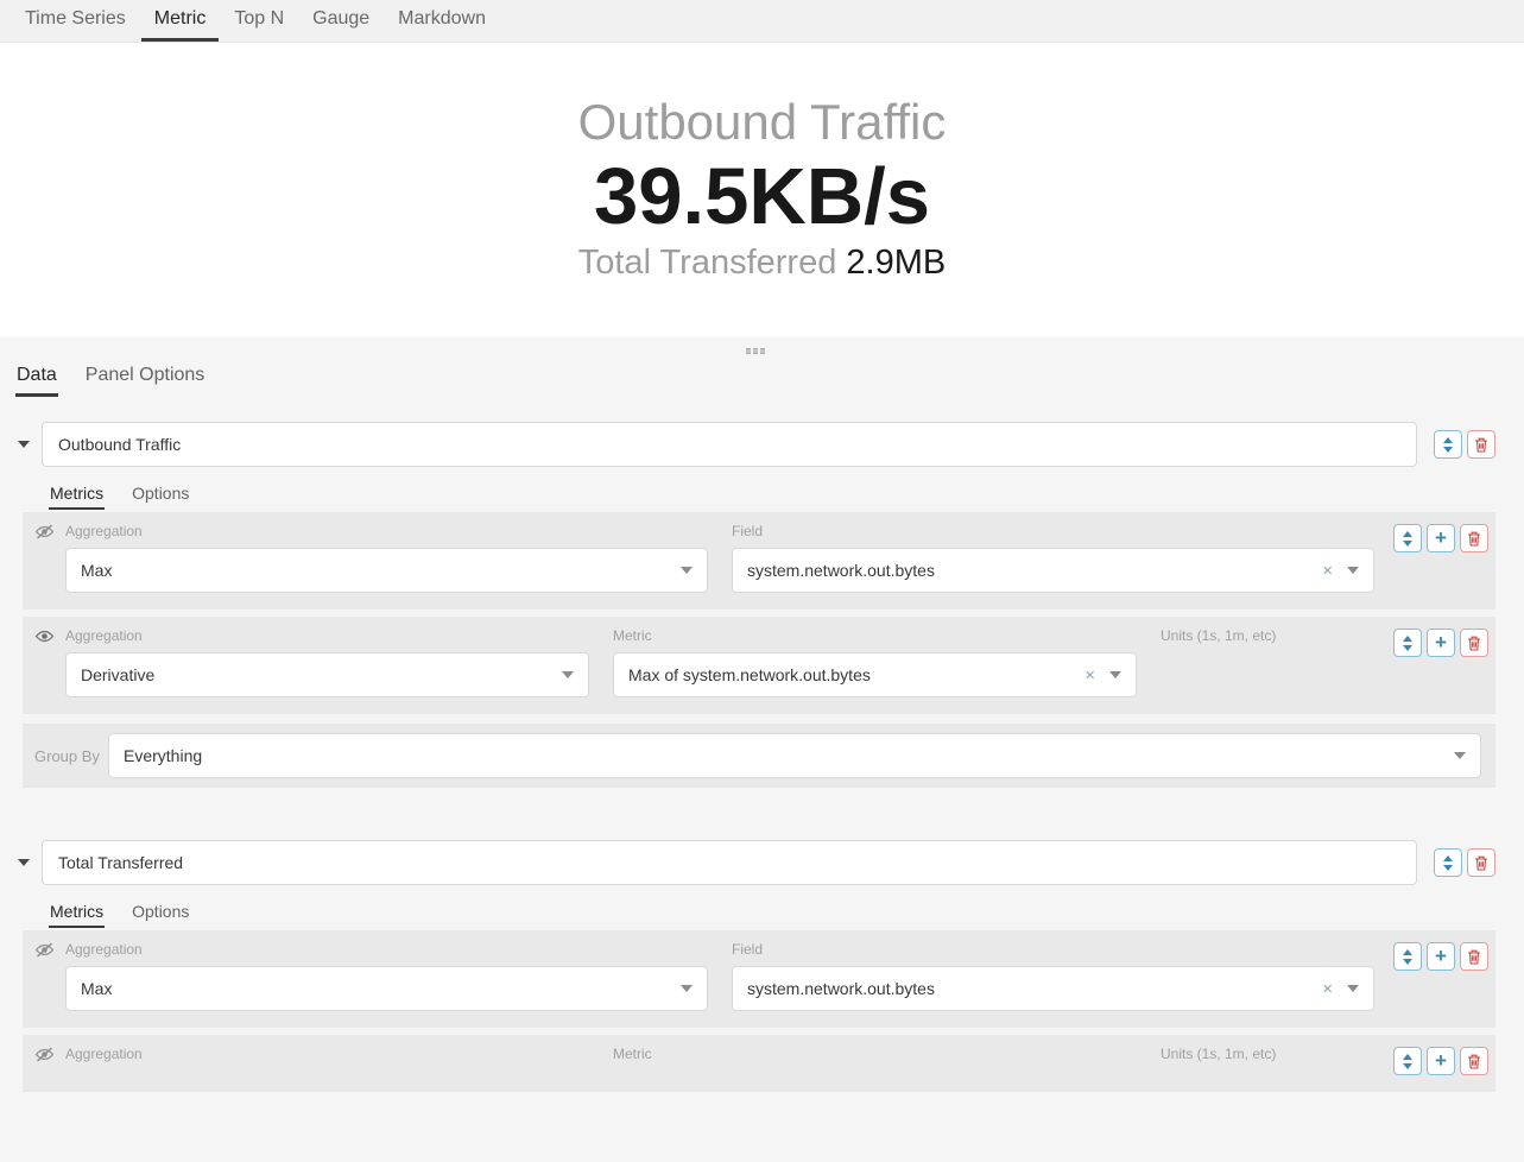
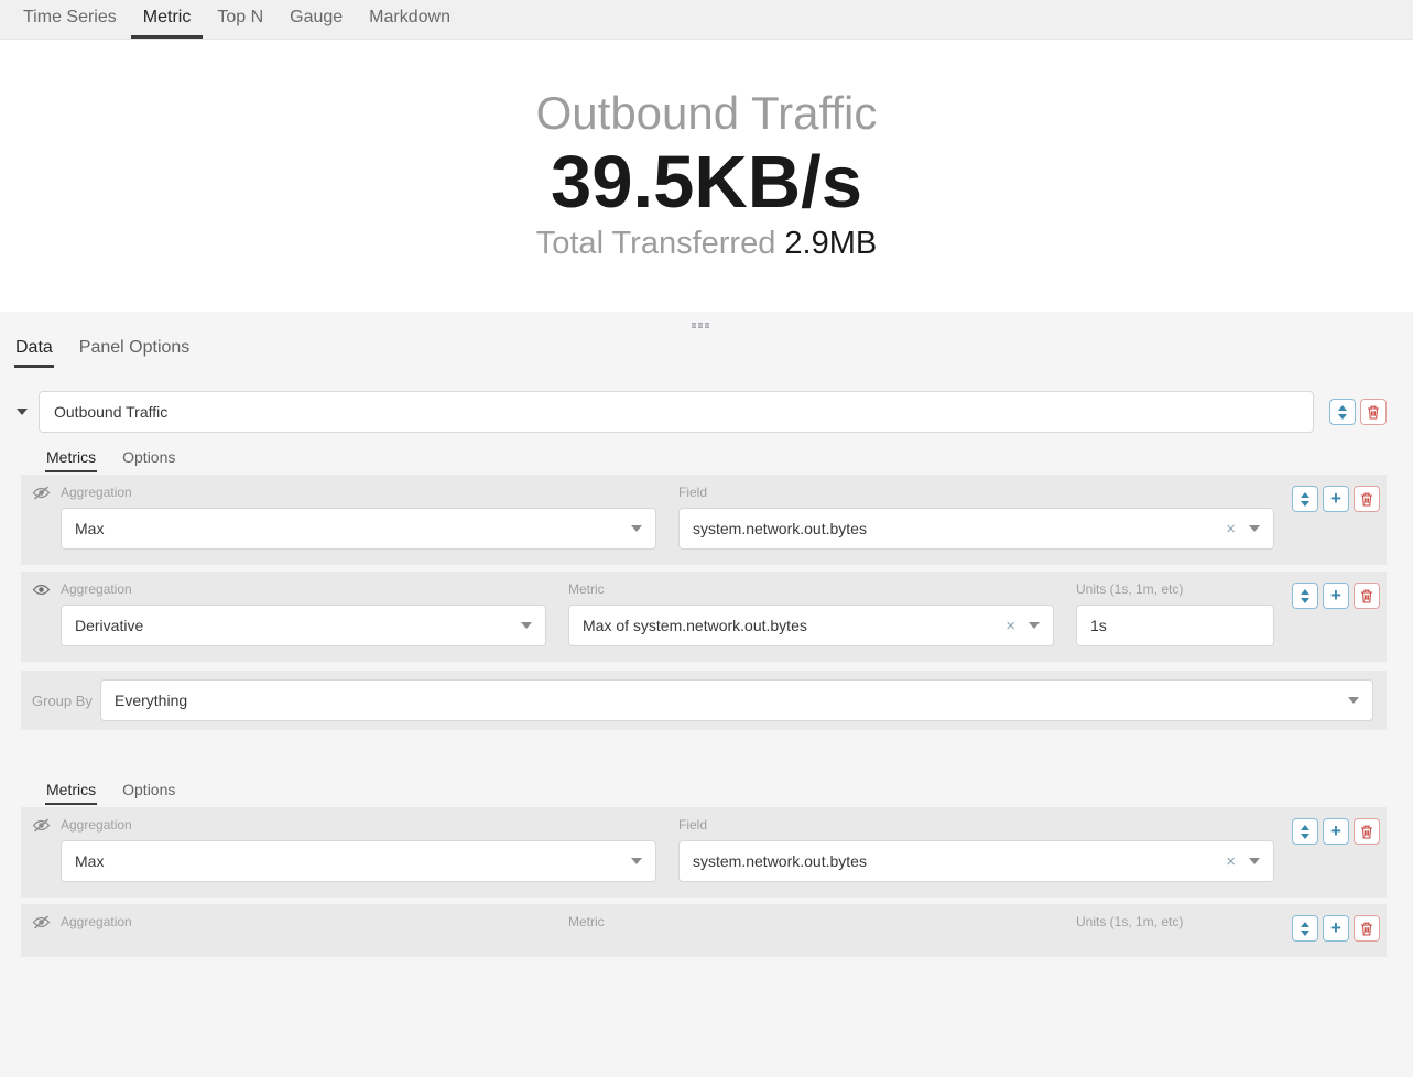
  Time Series
  Metric
  Top N
  Gauge
  Markdown
  Outbound Traffic
  39.5KB/s
  Total Transferred 2.9MB
  Data
  Panel Options
  Outbound Traffic
  Metrics
  Options
  Aggregation
  Max
  Field
  system.network.out.bytes
  ×
  +
  Aggregation
  Derivative
  Metric
  Max of system.network.out.bytes
  ×
  Units (1s, 1m, etc)
+ 1s
  +
  Group By
  Everything
- Total Transferred
  Metrics
  Options
  Aggregation
  Max
  Field
  system.network.out.bytes
  ×
  +
  Aggregation
  Metric
  Units (1s, 1m, etc)
  +
